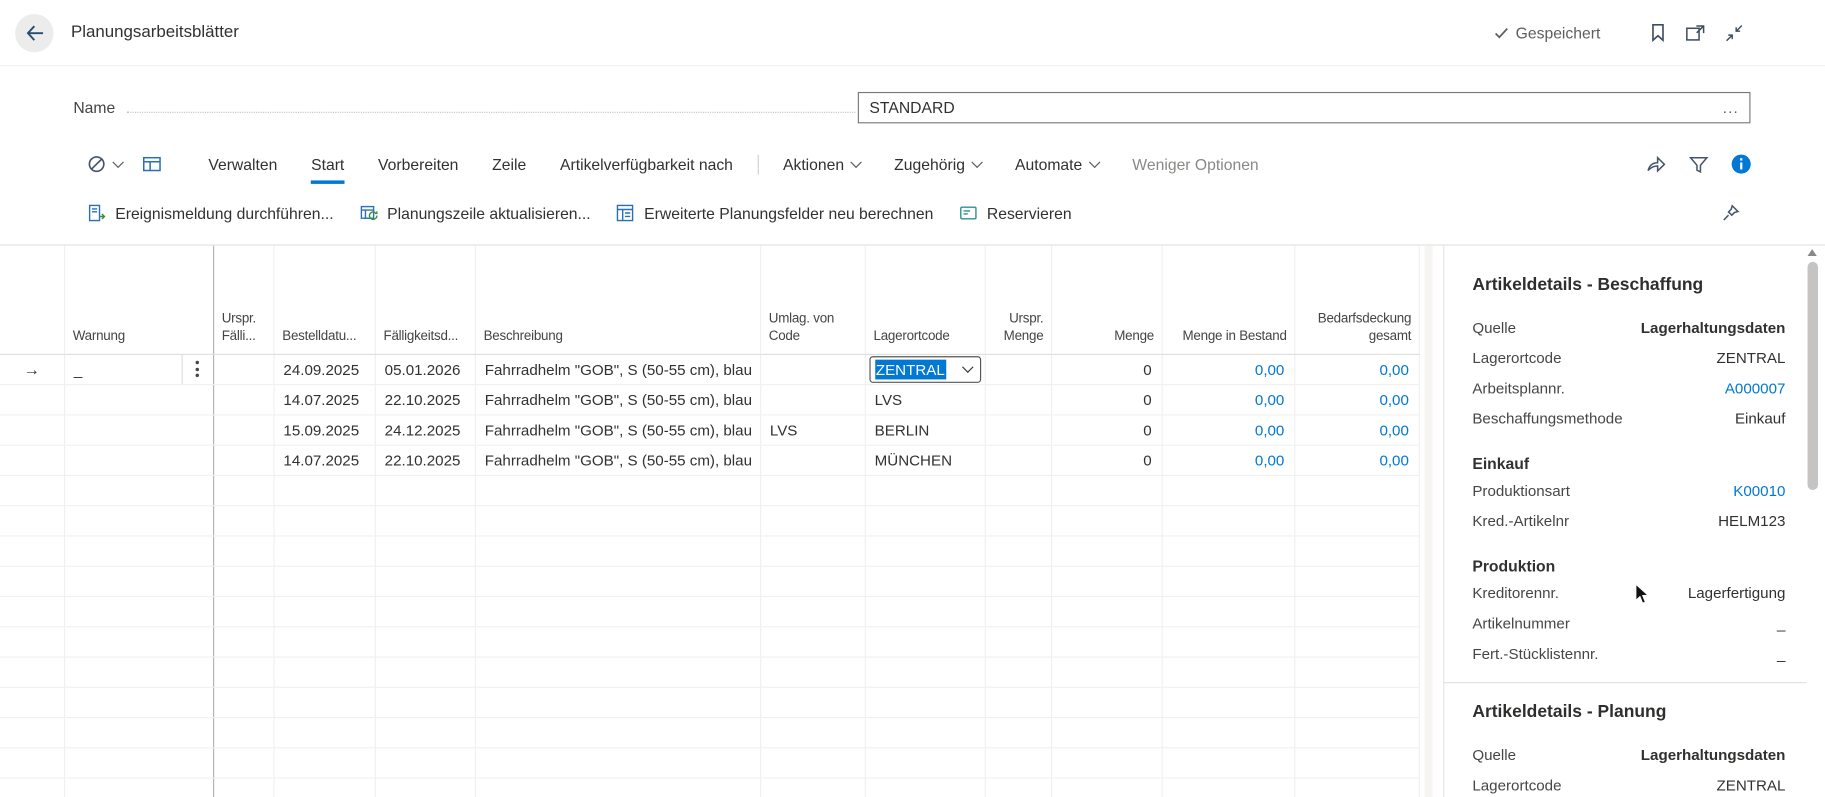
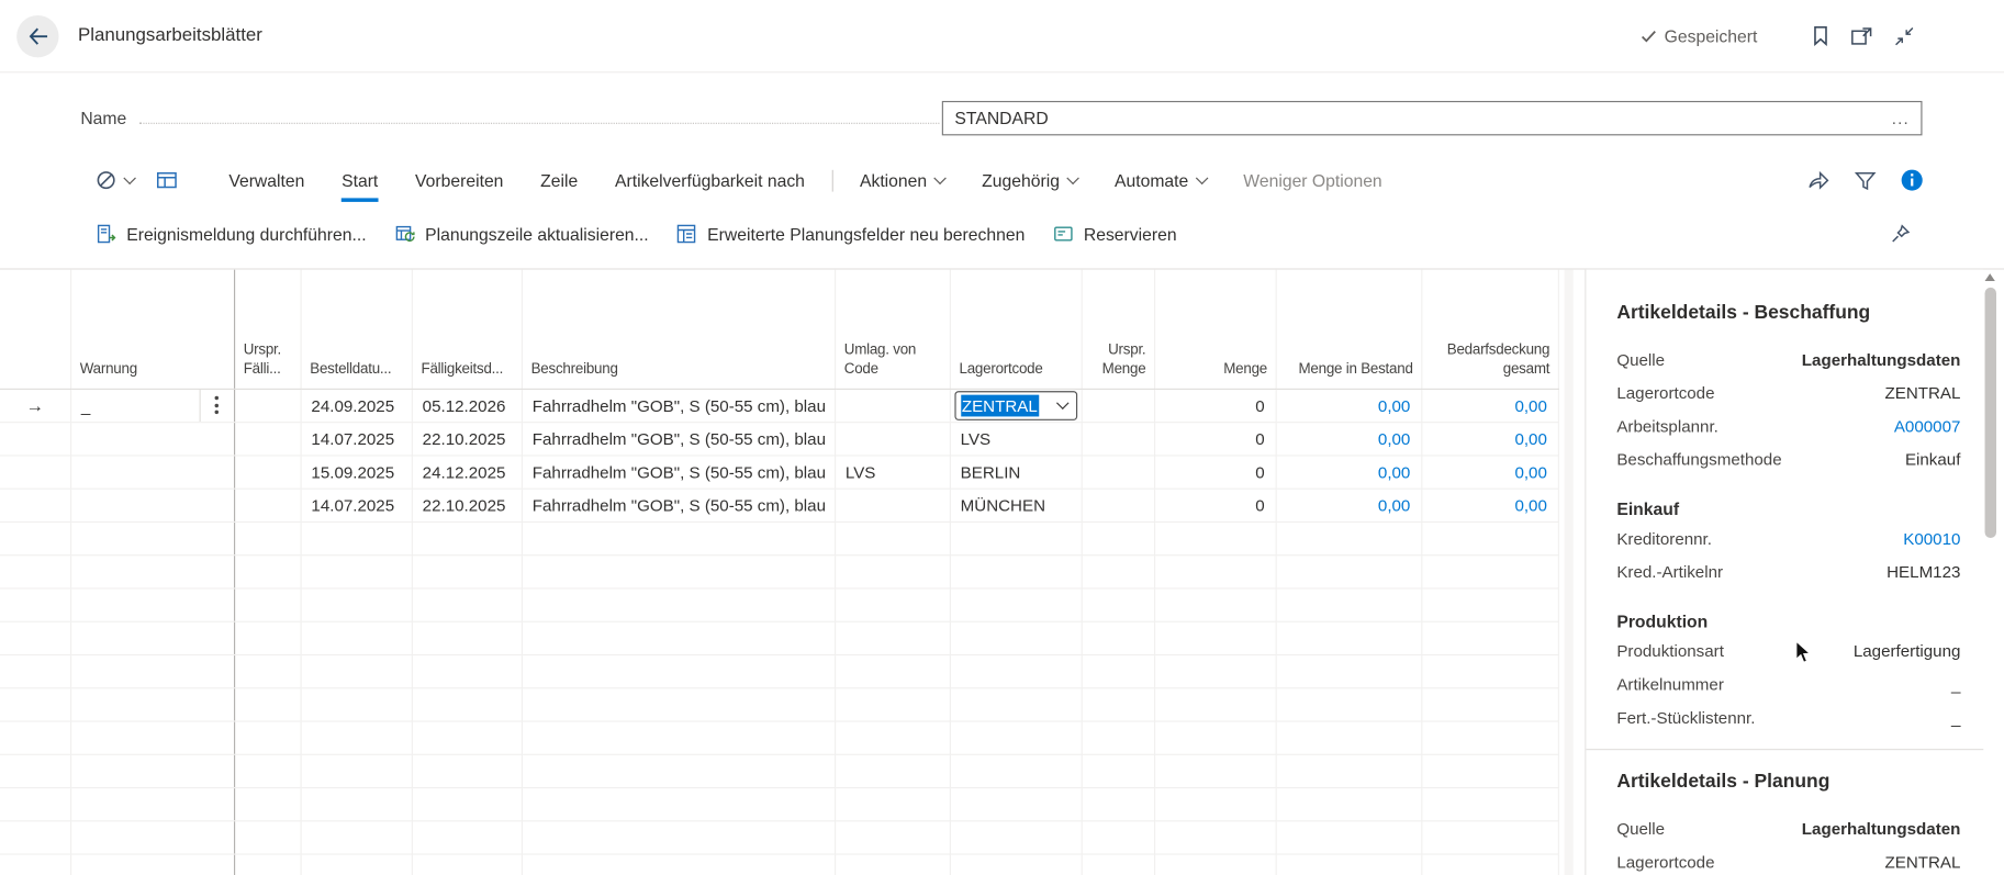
  Planungsarbeitsblätter
  Gespeichert
  Name
  STANDARD
  ...
  Verwalten
  Start
  Vorbereiten
  Zeile
  Artikelverfügbarkeit nach
  Aktionen
  Zugehörig
  Automate
  Weniger Optionen
  Ereignismeldung durchführen...
  Planungszeile aktualisieren...
  Erweiterte Planungsfelder neu berechnen
  Reservieren
  	Warnung	Urspr.Fälli...	Bestelldatu...	Fälligkeitsd...	Beschreibung	Umlag. vonCode	Lagerortcode	Urspr.Menge	Menge	Menge in Bestand	Bedarfsdeckunggesamt
- →	_		24.09.2025	05.01.2026	Fahrradhelm "GOB", S (50-55 cm), blau		ZENTRAL		0	0,00	0,00
+ →	_		24.09.2025	05.12.2026	Fahrradhelm "GOB", S (50-55 cm), blau		ZENTRAL		0	0,00	0,00
  			14.07.2025	22.10.2025	Fahrradhelm "GOB", S (50-55 cm), blau		LVS		0	0,00	0,00
  			15.09.2025	24.12.2025	Fahrradhelm "GOB", S (50-55 cm), blau	LVS	BERLIN		0	0,00	0,00
  			14.07.2025	22.10.2025	Fahrradhelm "GOB", S (50-55 cm), blau		MÜNCHEN		0	0,00	0,00
  Artikeldetails - Beschaffung
  Quelle
  Lagerhaltungsdaten
  Lagerortcode
  ZENTRAL
  Arbeitsplannr.
  A000007
  Beschaffungsmethode
  Einkauf
  Einkauf
- Produktionsart
+ Kreditorennr.
  K00010
  Kred.-Artikelnr
  HELM123
  Produktion
- Kreditorennr.
+ Produktionsart
  Lagerfertigung
  Artikelnummer
  _
  Fert.-Stücklistennr.
  _
  Artikeldetails - Planung
  Quelle
  Lagerhaltungsdaten
  Lagerortcode
  ZENTRAL
